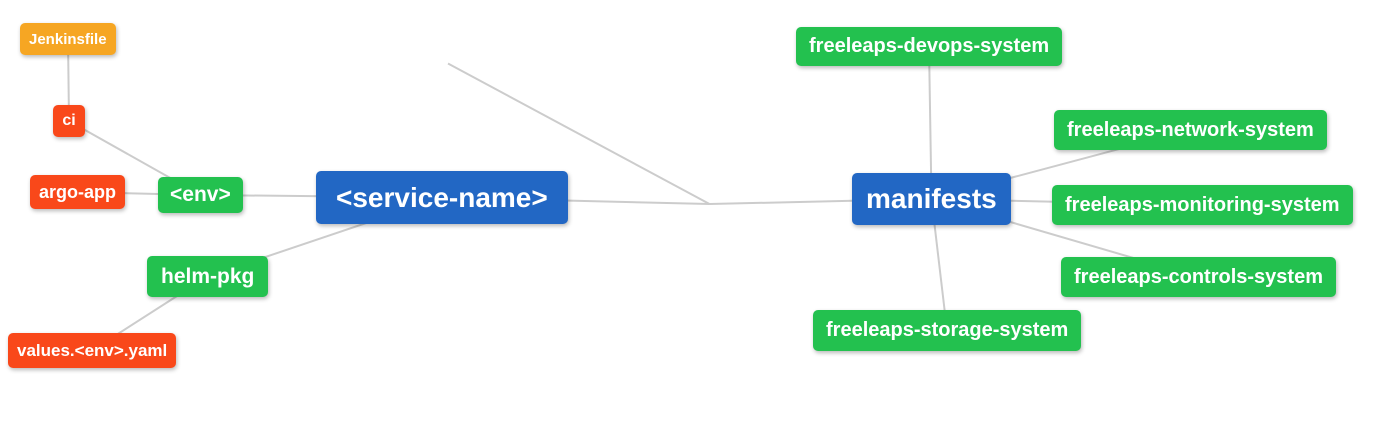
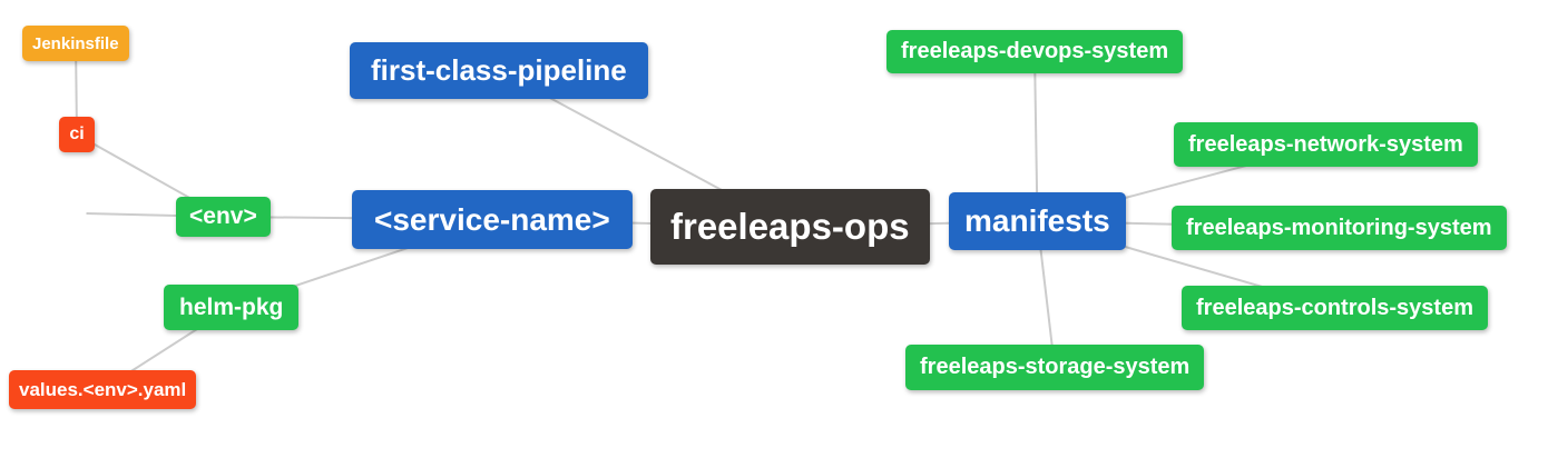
  Jenkinsfile
  ci
- argo-app
  <env>
  <service-name>
+ first-class-pipeline
+ freeleaps-ops
  manifests
  freeleaps-devops-system
  freeleaps-network-system
  freeleaps-monitoring-system
  freeleaps-controls-system
  freeleaps-storage-system
  helm-pkg
  values.<env>.yaml
